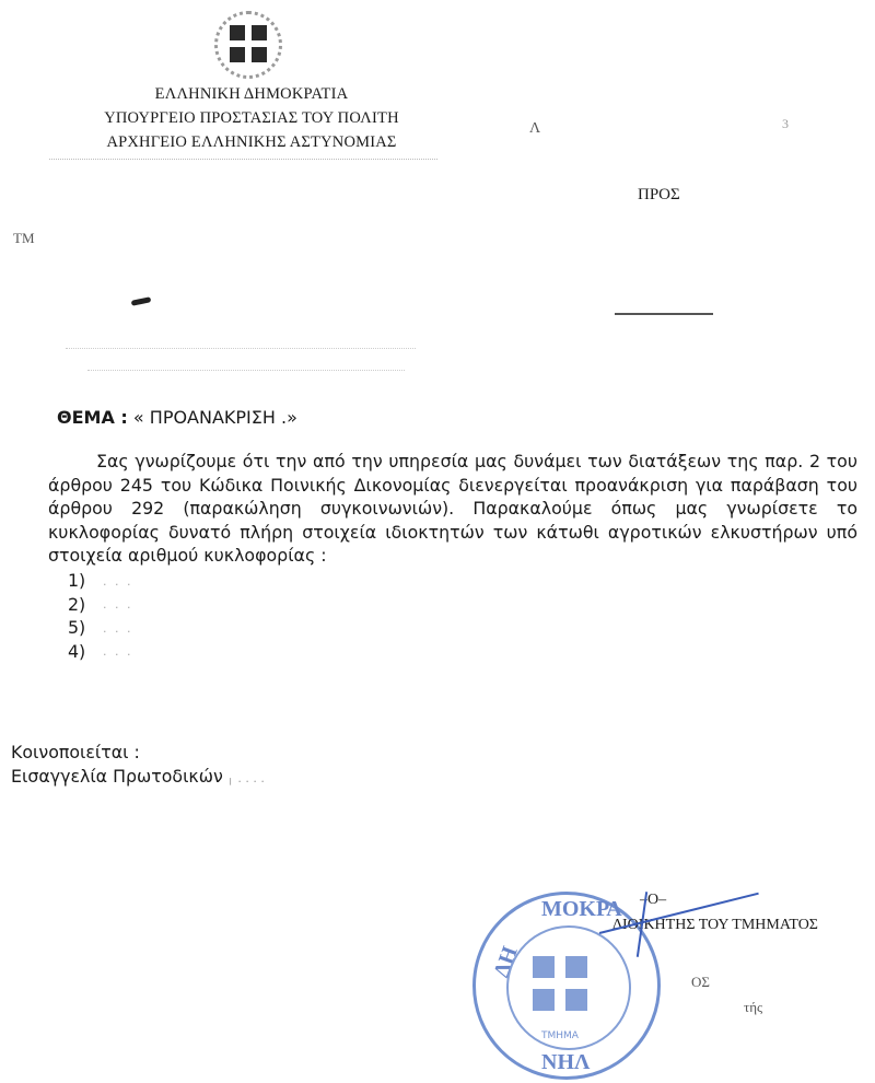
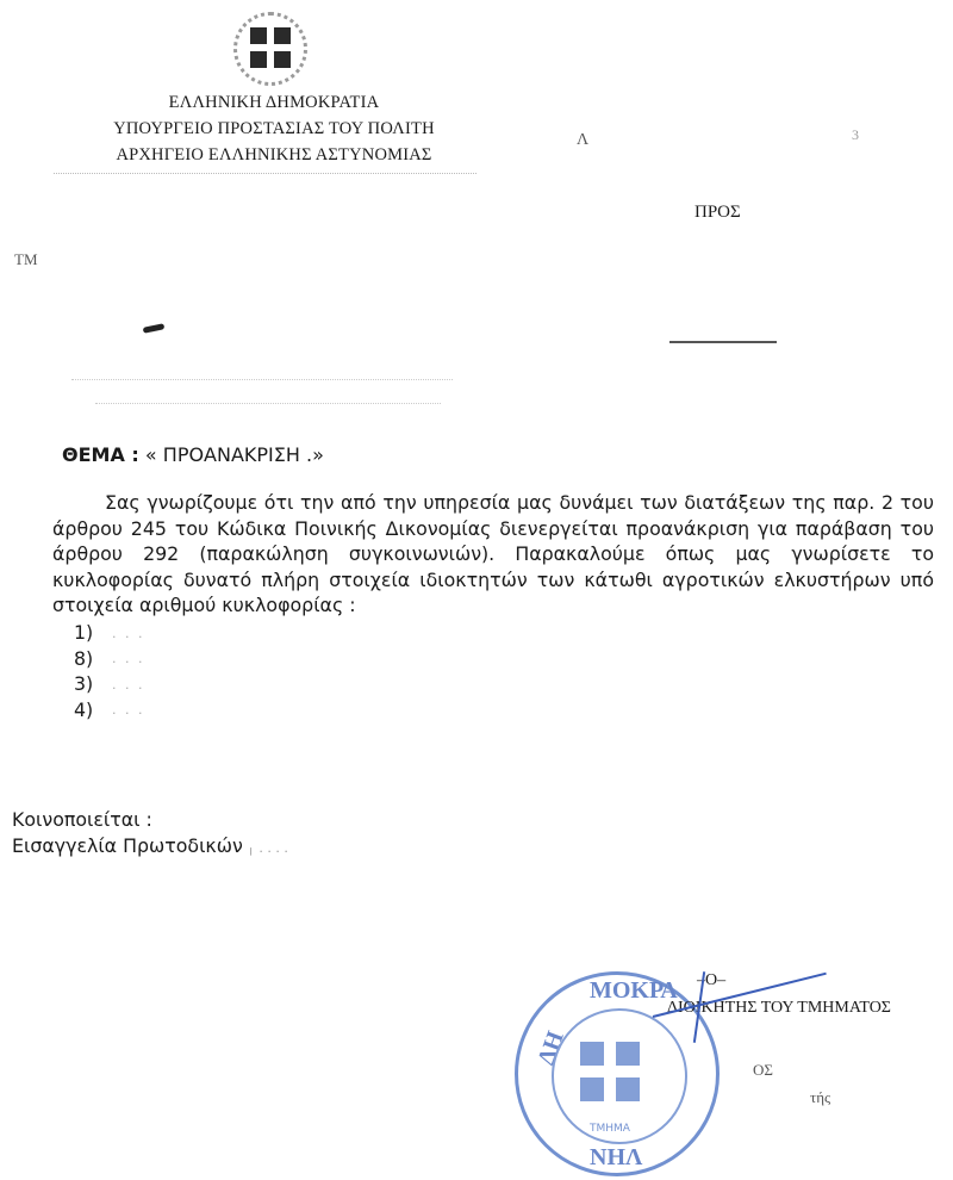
  ΕΛΛΗΝΙΚΗ ΔΗΜΟΚΡΑΤΙΑ
  ΥΠΟΥΡΓΕΙΟ ΠΡΟΣΤΑΣΙΑΣ ΤΟΥ ΠΟΛΙΤΗ
  ΑΡΧΗΓΕΙΟ ΕΛΛΗΝΙΚΗΣ ΑΣΤΥΝΟΜΙΑΣ
  Λ
  3
  ΤΜ
  ΠΡΟΣ
  ΘΕΜΑ : « ΠΡΟΑΝΑΚΡΙΣΗ .»
  Σας γνωρίζουμε ότι την από την υπηρεσία μας δυνάμει των διατάξεων της παρ. 2 του άρθρου 245 του Κώδικα Ποινικής Δικονομίας διενεργείται προανάκριση για παράβαση του άρθρου 292 (παρακώληση συγκοινωνιών). Παρακαλούμε όπως μας γνωρίσετε το κυκλοφορίας δυνατό πλήρη στοιχεία ιδιοκτητών των κάτωθι αγροτικών ελκυστήρων υπό στοιχεία αριθμού κυκλοφορίας :
  1)
  · · ·
- 2)
+ 8)
  · · ·
- 5)
+ 3)
  · · ·
  4)
  · · ·
  Κοινοποιείται :
  Εισαγγελία Πρωτοδικών ╷ . . . .
  ΜΟΚΡΑ
  ΝΗΛ
  ΤΜΗΜΑ
  ΔΚΗΤΗΣ ΤΟΥ ΤΜΗΜΑΤΟΣ
  ΟΣ
  τής
